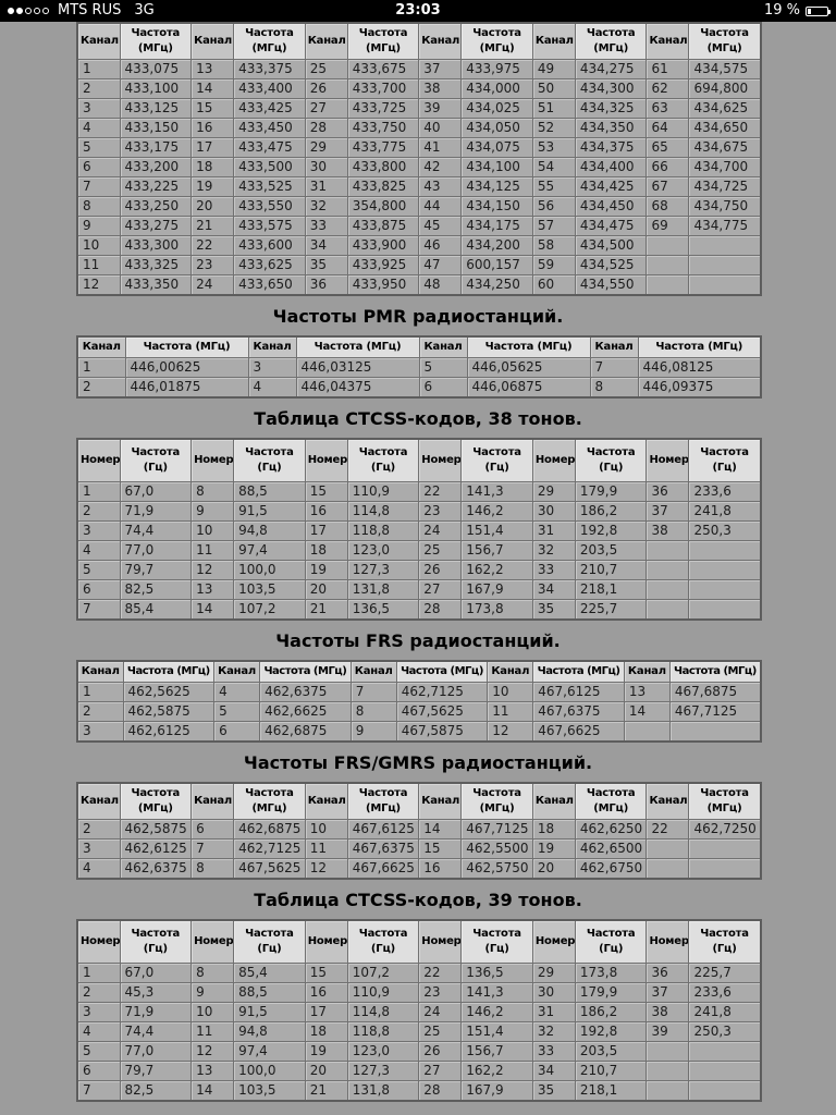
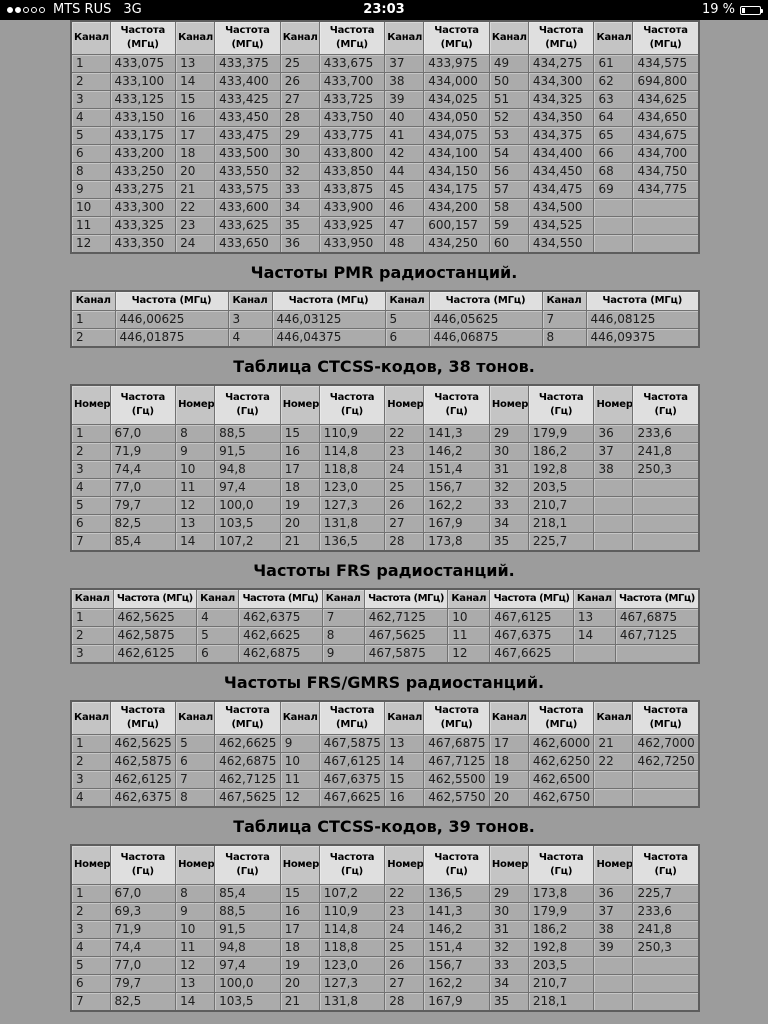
  MTS RUS
  3G
  23:03
  19 %
  Канал	Частота (МГц)	Канал	Частота (МГц)	Канал	Частота (МГц)	Канал	Частота (МГц)	Канал	Частота (МГц)	Канал	Частота (МГц)
  1	433,075	13	433,375	25	433,675	37	433,975	49	434,275	61	434,575
  2	433,100	14	433,400	26	433,700	38	434,000	50	434,300	62	694,800
  3	433,125	15	433,425	27	433,725	39	434,025	51	434,325	63	434,625
  4	433,150	16	433,450	28	433,750	40	434,050	52	434,350	64	434,650
  5	433,175	17	433,475	29	433,775	41	434,075	53	434,375	65	434,675
  6	433,200	18	433,500	30	433,800	42	434,100	54	434,400	66	434,700
- 7	433,225	19	433,525	31	433,825	43	434,125	55	434,425	67	434,725
- 8	433,250	20	433,550	32	354,800	44	434,150	56	434,450	68	434,750
+ 8	433,250	20	433,550	32	433,850	44	434,150	56	434,450	68	434,750
  9	433,275	21	433,575	33	433,875	45	434,175	57	434,475	69	434,775
  10	433,300	22	433,600	34	433,900	46	434,200	58	434,500
  11	433,325	23	433,625	35	433,925	47	600,157	59	434,525
  12	433,350	24	433,650	36	433,950	48	434,250	60	434,550
  Частоты PMR радиостанций.
  Канал	Частота (МГц)	Канал	Частота (МГц)	Канал	Частота (МГц)	Канал	Частота (МГц)
  1	446,00625	3	446,03125	5	446,05625	7	446,08125
  2	446,01875	4	446,04375	6	446,06875	8	446,09375
  Таблица CTCSS-кодов, 38 тонов.
  Номер	Частота (Гц)	Номер	Частота (Гц)	Номер	Частота (Гц)	Номер	Частота (Гц)	Номер	Частота (Гц)	Номер	Частота (Гц)
  1	67,0	8	88,5	15	110,9	22	141,3	29	179,9	36	233,6
  2	71,9	9	91,5	16	114,8	23	146,2	30	186,2	37	241,8
  3	74,4	10	94,8	17	118,8	24	151,4	31	192,8	38	250,3
  4	77,0	11	97,4	18	123,0	25	156,7	32	203,5
  5	79,7	12	100,0	19	127,3	26	162,2	33	210,7
  6	82,5	13	103,5	20	131,8	27	167,9	34	218,1
  7	85,4	14	107,2	21	136,5	28	173,8	35	225,7
  Частоты FRS радиостанций.
  Канал	Частота (МГц)	Канал	Частота (МГц)	Канал	Частота (МГц)	Канал	Частота (МГц)	Канал	Частота (МГц)
  1	462,5625	4	462,6375	7	462,7125	10	467,6125	13	467,6875
  2	462,5875	5	462,6625	8	467,5625	11	467,6375	14	467,7125
  3	462,6125	6	462,6875	9	467,5875	12	467,6625
  Частоты FRS/GMRS радиостанций.
  Канал	Частота (МГц)	Канал	Частота (МГц)	Канал	Частота (МГц)	Канал	Частота (МГц)	Канал	Частота (МГц)	Канал	Частота (МГц)
+ 1	462,5625	5	462,6625	9	467,5875	13	467,6875	17	462,6000	21	462,7000
  2	462,5875	6	462,6875	10	467,6125	14	467,7125	18	462,6250	22	462,7250
  3	462,6125	7	462,7125	11	467,6375	15	462,5500	19	462,6500
  4	462,6375	8	467,5625	12	467,6625	16	462,5750	20	462,6750
  Таблица CTCSS-кодов, 39 тонов.
  Номер	Частота (Гц)	Номер	Частота (Гц)	Номер	Частота (Гц)	Номер	Частота (Гц)	Номер	Частота (Гц)	Номер	Частота (Гц)
  1	67,0	8	85,4	15	107,2	22	136,5	29	173,8	36	225,7
- 2	45,3	9	88,5	16	110,9	23	141,3	30	179,9	37	233,6
+ 2	69,3	9	88,5	16	110,9	23	141,3	30	179,9	37	233,6
  3	71,9	10	91,5	17	114,8	24	146,2	31	186,2	38	241,8
  4	74,4	11	94,8	18	118,8	25	151,4	32	192,8	39	250,3
  5	77,0	12	97,4	19	123,0	26	156,7	33	203,5
  6	79,7	13	100,0	20	127,3	27	162,2	34	210,7
  7	82,5	14	103,5	21	131,8	28	167,9	35	218,1
